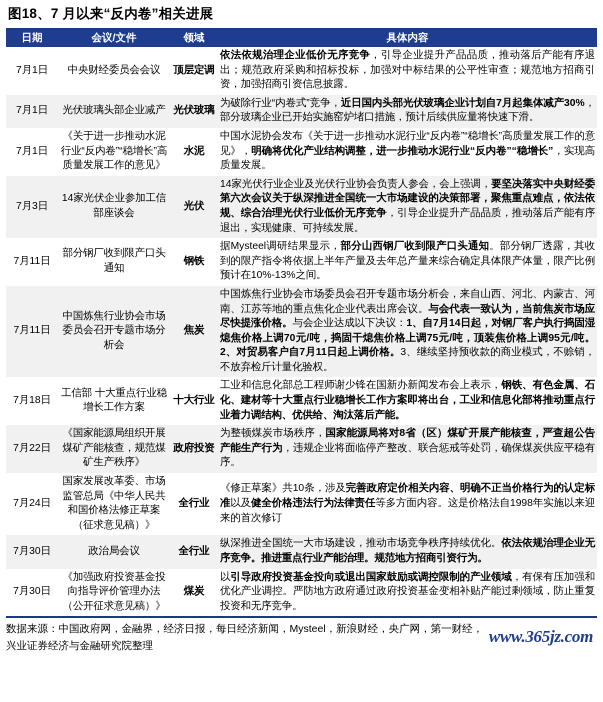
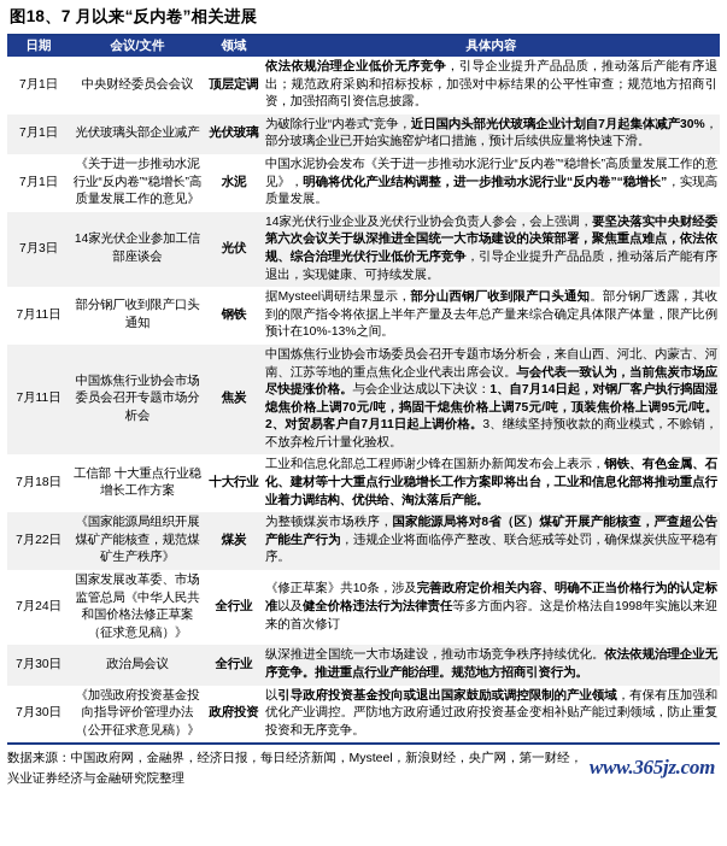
  图18、7 月以来“反内卷”相关进展
  日期	会议/文件	领域	具体内容
  7月1日	中央财经委员会会议	顶层定调	依法依规治理企业低价无序竞争，引导企业提升产品品质，推动落后产能有序退出；规范政府采购和招标投标，加强对中标结果的公平性审查；规范地方招商引资，加强招商引资信息披露。
  7月1日	光伏玻璃头部企业减产	光伏玻璃	为破除行业“内卷式”竞争，近日国内头部光伏玻璃企业计划自7月起集体减产30%，部分玻璃企业已开始实施窑炉堵口措施，预计后续供应量将快速下滑。
  7月1日	《关于进一步推动水泥行业“反内卷”“稳增长”高质量发展工作的意见》	水泥	中国水泥协会发布《关于进一步推动水泥行业“反内卷”“稳增长”高质量发展工作的意见》，明确将优化产业结构调整，进一步推动水泥行业“反内卷”“稳增长”，实现高质量发展。
  7月3日	14家光伏企业参加工信部座谈会	光伏	14家光伏行业企业及光伏行业协会负责人参会，会上强调，要坚决落实中央财经委第六次会议关于纵深推进全国统一大市场建设的决策部署，聚焦重点难点，依法依规、综合治理光伏行业低价无序竞争，引导企业提升产品品质，推动落后产能有序退出，实现健康、可持续发展。
  7月11日	部分钢厂收到限产口头通知	钢铁	据Mysteel调研结果显示，部分山西钢厂收到限产口头通知。部分钢厂透露，其收到的限产指令将依据上半年产量及去年总产量来综合确定具体限产体量，限产比例预计在10%-13%之间。
  7月11日	中国炼焦行业协会市场委员会召开专题市场分析会	焦炭	中国炼焦行业协会市场委员会召开专题市场分析会，来自山西、河北、内蒙古、河南、江苏等地的重点焦化企业代表出席会议。与会代表一致认为，当前焦炭市场应尽快提涨价格。与会企业达成以下决议：1、自7月14日起，对钢厂客户执行捣固湿熄焦价格上调70元/吨，捣固干熄焦价格上调75元/吨，顶装焦价格上调95元/吨。2、对贸易客户自7月11日起上调价格。3、继续坚持预收款的商业模式，不赊销，不放弃检斤计量化验权。
  7月18日	工信部 十大重点行业稳增长工作方案	十大行业	工业和信息化部总工程师谢少锋在国新办新闻发布会上表示，钢铁、有色金属、石化、建材等十大重点行业稳增长工作方案即将出台，工业和信息化部将推动重点行业着力调结构、优供给、淘汰落后产能。
- 7月22日	《国家能源局组织开展煤矿产能核查，规范煤矿生产秩序》	政府投资	为整顿煤炭市场秩序，国家能源局将对8省（区）煤矿开展产能核查，严查超公告产能生产行为，违规企业将面临停产整改、联合惩戒等处罚，确保煤炭供应平稳有序。
+ 7月22日	《国家能源局组织开展煤矿产能核查，规范煤矿生产秩序》	煤炭	为整顿煤炭市场秩序，国家能源局将对8省（区）煤矿开展产能核查，严查超公告产能生产行为，违规企业将面临停产整改、联合惩戒等处罚，确保煤炭供应平稳有序。
  7月24日	国家发展改革委、市场监管总局《中华人民共和国价格法修正草案（征求意见稿）》	全行业	《修正草案》共10条，涉及完善政府定价相关内容、明确不正当价格行为的认定标准以及健全价格违法行为法律责任等多方面内容。这是价格法自1998年实施以来迎来的首次修订
  7月30日	政治局会议	全行业	纵深推进全国统一大市场建设，推动市场竞争秩序持续优化。依法依规治理企业无序竞争。推进重点行业产能治理。规范地方招商引资行为。
- 7月30日	《加强政府投资基金投向指导评价管理办法（公开征求意见稿）》	煤炭	以引导政府投资基金投向或退出国家鼓励或调控限制的产业领域，有保有压加强和优化产业调控。严防地方政府通过政府投资基金变相补贴产能过剩领域，防止重复投资和无序竞争。
+ 7月30日	《加强政府投资基金投向指导评价管理办法（公开征求意见稿）》	政府投资	以引导政府投资基金投向或退出国家鼓励或调控限制的产业领域，有保有压加强和优化产业调控。严防地方政府通过政府投资基金变相补贴产能过剩领域，防止重复投资和无序竞争。
  数据来源：中国政府网，金融界，经济日报，每日经济新闻，Mysteel，新浪财经，央广网，第一财经，
  兴业证券经济与金融研究院整理
  www.365jz.com
